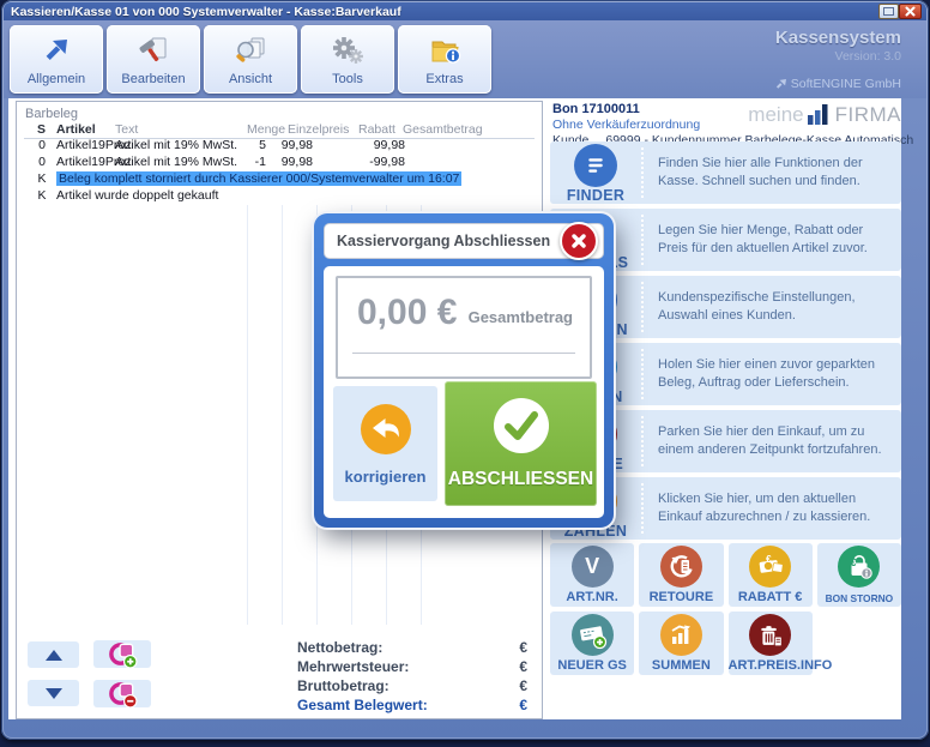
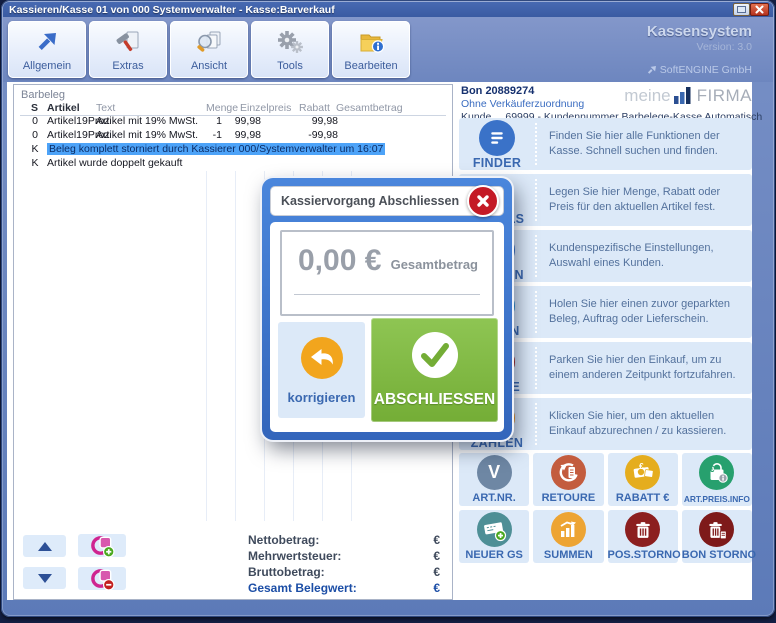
  Kassieren/Kasse 01 von 000 Systemverwalter - Kasse:Barverkauf
  Allgemein
- Bearbeiten
+ Extras
  Ansicht
  Tools
- Extras
+ Bearbeiten
  Kassensystem
  Version: 3.0
  SoftENGINE GmbH
  Barbeleg
  S
  Artikel
  Text
  Menge
  Einzelpreis
  Rabatt
  Gesamtbetrag
  0
  Artikel19Proz
  Artikel mit 19% MwSt.
- 5
+ 1
  99,98
  99,98
  0
  Artikel19Proz
  Artikel mit 19% MwSt.
  -1
  99,98
  -99,98
  K
  Beleg komplett storniert durch Kassierer 000/Systemverwalter um 16:07
  K
  Artikel wurde doppelt gekauft
  Nettobetrag:
  €
  Mehrwertsteuer:
  €
  Bruttobetrag:
  €
  Gesamt Belegwert:
  €
- Bon 17100011
+ Bon 20889274
  Ohne Verkäuferzuordnung
  Kunde 69999 - Kundennummer Barbelege-Kasse Automatisch
  meine
  FIRMA
  FINDER
  Finden Sie hier alle Funktionen der Kasse. Schnell suchen und finden.
- Legen Sie hier Menge, Rabatt oder Preis für den aktuellen Artikel zuvor.
+ Legen Sie hier Menge, Rabatt oder Preis für den aktuellen Artikel fest.
  Kundenspezifische Einstellungen, Auswahl eines Kunden.
  Holen Sie hier einen zuvor geparkten Beleg, Auftrag oder Lieferschein.
  Parken Sie hier den Einkauf, um zu einem anderen Zeitpunkt fortzufahren.
  ZAHLEN
  Klicken Sie hier, um den aktuellen Einkauf abzurechnen / zu kassieren.
  V
  ART.NR.
  RETOURE
  €
  RABATT €
  €
- BON STORNO
+ ART.PREIS.INFO
  NEUER GS
  SUMMEN
+ POS.STORNO
- ART.PREIS.INFO
+ BON STORNO
  Kassiervorgang Abschliessen
  0,00 €
  Gesamtbetrag
  korrigieren
  ABSCHLIESSEN
